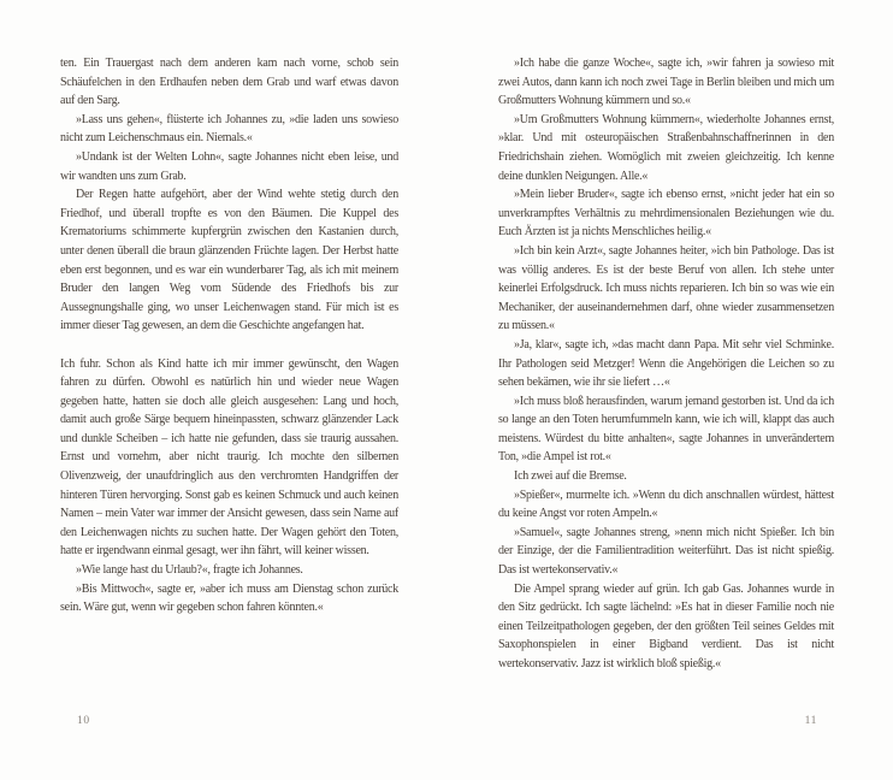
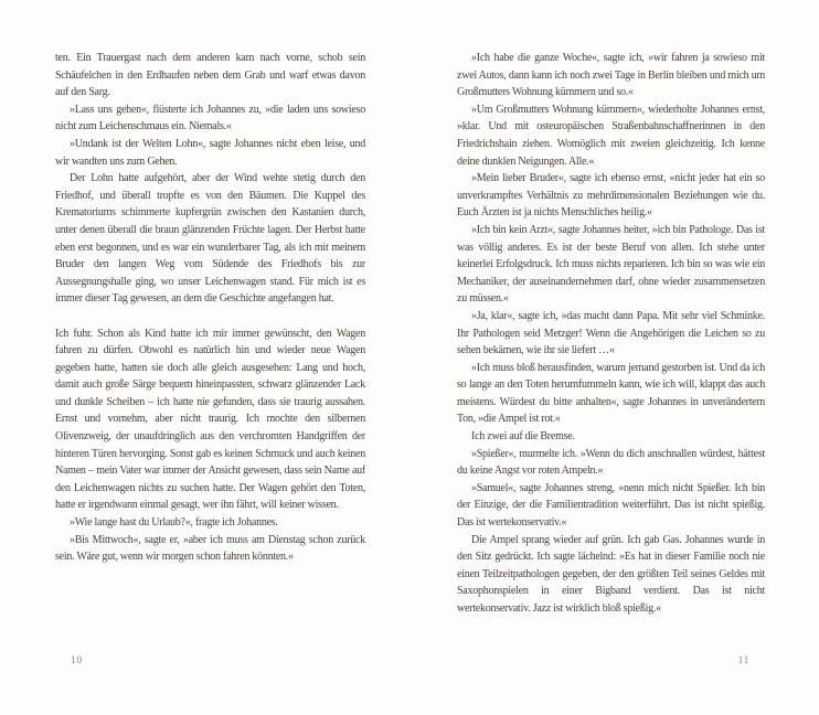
  ten. Ein Trauergast nach dem anderen kam nach vorne, schob sein Schäufelchen in den Erdhaufen neben dem Grab und warf etwas davon auf den Sarg.
  »Lass uns gehen«, flüsterte ich Johannes zu, »die laden uns sowieso nicht zum Leichenschmaus ein. Niemals.«
- »Undank ist der Welten Lohn«, sagte Johannes nicht eben leise, und wir wandten uns zum Grab.
+ »Undank ist der Welten Lohn«, sagte Johannes nicht eben leise, und wir wandten uns zum Gehen.
- Der Regen hatte aufgehört, aber der Wind wehte stetig durch den Friedhof, und überall tropfte es von den Bäumen. Die Kuppel des Krematoriums schimmerte kupfergrün zwischen den Kastanien durch, unter denen überall die braun glänzenden Früchte lagen. Der Herbst hatte eben erst begonnen, und es war ein wunderbarer Tag, als ich mit meinem Bruder den langen Weg vom Südende des Friedhofs bis zur Aussegnungshalle ging, wo unser Leichenwagen stand. Für mich ist es immer dieser Tag gewesen, an dem die Geschichte angefangen hat.
+ Der Lohn hatte aufgehört, aber der Wind wehte stetig durch den Friedhof, und überall tropfte es von den Bäumen. Die Kuppel des Krematoriums schimmerte kupfergrün zwischen den Kastanien durch, unter denen überall die braun glänzenden Früchte lagen. Der Herbst hatte eben erst begonnen, und es war ein wunderbarer Tag, als ich mit meinem Bruder den langen Weg vom Südende des Friedhofs bis zur Aussegnungshalle ging, wo unser Leichenwagen stand. Für mich ist es immer dieser Tag gewesen, an dem die Geschichte angefangen hat.
  Ich fuhr. Schon als Kind hatte ich mir immer gewünscht, den Wagen fahren zu dürfen. Obwohl es natürlich hin und wieder neue Wagen gegeben hatte, hatten sie doch alle gleich ausgesehen: Lang und hoch, damit auch große Särge bequem hineinpassten, schwarz glänzender Lack und dunkle Scheiben – ich hatte nie gefunden, dass sie traurig aussahen. Ernst und vornehm, aber nicht traurig. Ich mochte den silbernen Olivenzweig, der unaufdringlich aus den verchromten Handgriffen der hinteren Türen hervorging. Sonst gab es keinen Schmuck und auch keinen Namen – mein Vater war immer der Ansicht gewesen, dass sein Name auf den Leichenwagen nichts zu suchen hatte. Der Wagen gehört den Toten, hatte er irgendwann einmal gesagt, wer ihn fährt, will keiner wissen.
  »Wie lange hast du Urlaub?«, fragte ich Johannes.
- »Bis Mittwoch«, sagte er, »aber ich muss am Dienstag schon zurück sein. Wäre gut, wenn wir gegeben schon fahren könnten.«
+ »Bis Mittwoch«, sagte er, »aber ich muss am Dienstag schon zurück sein. Wäre gut, wenn wir morgen schon fahren könnten.«
  »Ich habe die ganze Woche«, sagte ich, »wir fahren ja sowieso mit zwei Autos, dann kann ich noch zwei Tage in Berlin bleiben und mich um Großmutters Wohnung kümmern und so.«
  »Um Großmutters Wohnung kümmern«, wiederholte Johannes ernst, »klar. Und mit osteuropäischen Straßenbahnschaffnerinnen in den Friedrichshain ziehen. Womöglich mit zweien gleichzeitig. Ich kenne deine dunklen Neigungen. Alle.«
  »Mein lieber Bruder«, sagte ich ebenso ernst, »nicht jeder hat ein so unverkrampftes Verhältnis zu mehrdimensionalen Beziehungen wie du. Euch Ärzten ist ja nichts Menschliches heilig.«
  »Ich bin kein Arzt«, sagte Johannes heiter, »ich bin Pathologe. Das ist was völlig anderes. Es ist der beste Beruf von allen. Ich stehe unter keinerlei Erfolgsdruck. Ich muss nichts reparieren. Ich bin so was wie ein Mechaniker, der auseinandernehmen darf, ohne wieder zusammensetzen zu müssen.«
  »Ja, klar«, sagte ich, »das macht dann Papa. Mit sehr viel Schminke. Ihr Pathologen seid Metzger! Wenn die Angehörigen die Leichen so zu sehen bekämen, wie ihr sie liefert …«
  »Ich muss bloß herausfinden, warum jemand gestorben ist. Und da ich so lange an den Toten herumfummeln kann, wie ich will, klappt das auch meistens. Würdest du bitte anhalten«, sagte Johannes in unverändertem Ton, »die Ampel ist rot.«
  Ich zwei auf die Bremse.
  »Spießer«, murmelte ich. »Wenn du dich anschnallen würdest, hättest du keine Angst vor roten Ampeln.«
  »Samuel«, sagte Johannes streng, »nenn mich nicht Spießer. Ich bin der Einzige, der die Familientradition weiterführt. Das ist nicht spießig. Das ist wertekonservativ.«
  Die Ampel sprang wieder auf grün. Ich gab Gas. Johannes wurde in den Sitz gedrückt. Ich sagte lächelnd: »Es hat in dieser Familie noch nie einen Teilzeitpathologen gegeben, der den größten Teil seines Geldes mit Saxophonspielen in einer Bigband verdient. Das ist nicht wertekonservativ. Jazz ist wirklich bloß spießig.«
  10
  11
